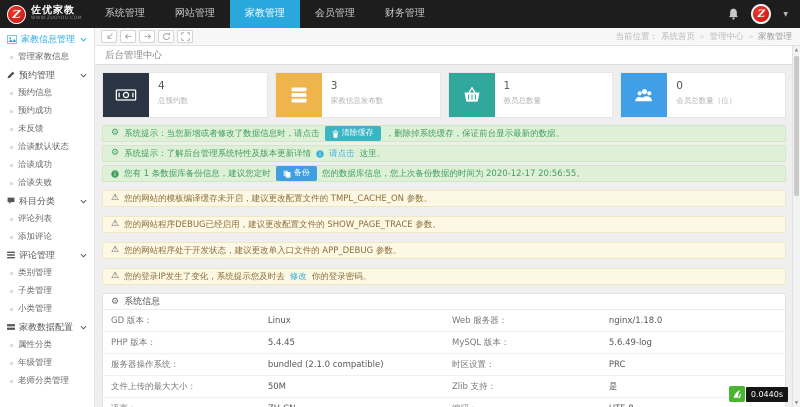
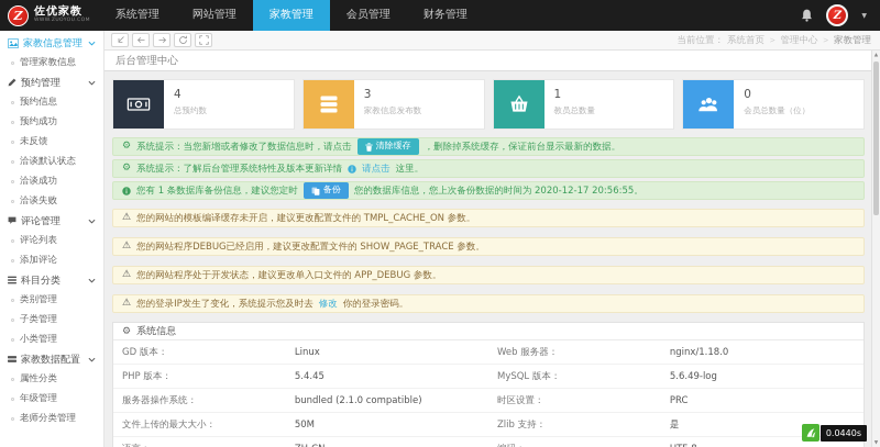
  Z
  佐优家教
  系统管理
  网站管理
  家教管理
  会员管理
  财务管理
  Z
  家教信息管理
  管理家教信息
  预约管理
  预约信息
  预约成功
  未反馈
  洽谈默认状态
  洽谈成功
  洽谈失败
- 科目分类
+ 评论管理
  评论列表
  添加评论
- 评论管理
+ 科目分类
  类别管理
  子类管理
  小类管理
  家教数据配置
  属性分类
  年级管理
  老师分类管理
  当前位置：
  系统首页
  ＞
  管理中心
  ＞
  家教管理
  后台管理中心
  4
  总预约数
  3
  家教信息发布数
  1
  教员总数量
  0
  会员总数量（位）
  ⚙
  系统提示：当您新增或者修改了数据信息时，请点击
  清除缓存
  ，删除掉系统缓存，保证前台显示最新的数据。
  ⚙
  系统提示：了解后台管理系统特性及版本更新详情
  请点击
  这里。
  您有 1 条数据库备份信息，建议您定时
  备份
  您的数据库信息，您上次备份数据的时间为 2020-12-17 20:56:55。
  ⚠
  您的网站的模板编译缓存未开启，建议更改配置文件的 TMPL_CACHE_ON 参数。
  ⚠
  您的网站程序DEBUG已经启用，建议更改配置文件的 SHOW_PAGE_TRACE 参数。
  ⚠
  您的网站程序处于开发状态，建议更改单入口文件的 APP_DEBUG 参数。
  ⚠
  您的登录IP发生了变化，系统提示您及时去
  修改
  你的登录密码。
  ⚙
  系统信息
  GD 版本：	Linux	Web 服务器：	nginx/1.18.0
  PHP 版本：	5.4.45	MySQL 版本：	5.6.49-log
  服务器操作系统：	bundled (2.1.0 compatible)	时区设置：	PRC
  文件上传的最大大小：	50M	Zlib 支持：	是
  0.0440s
